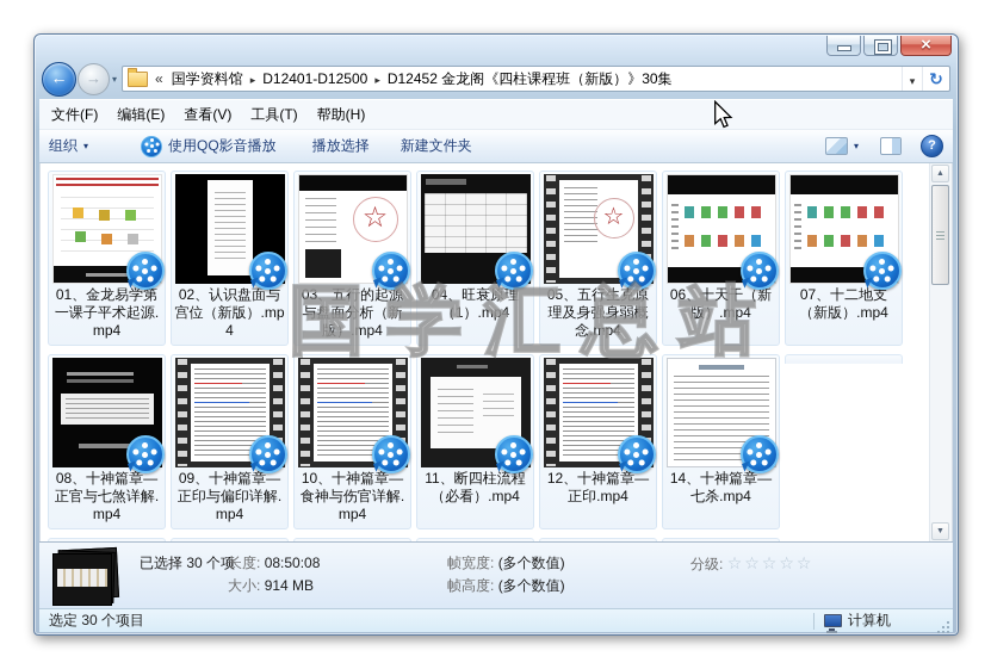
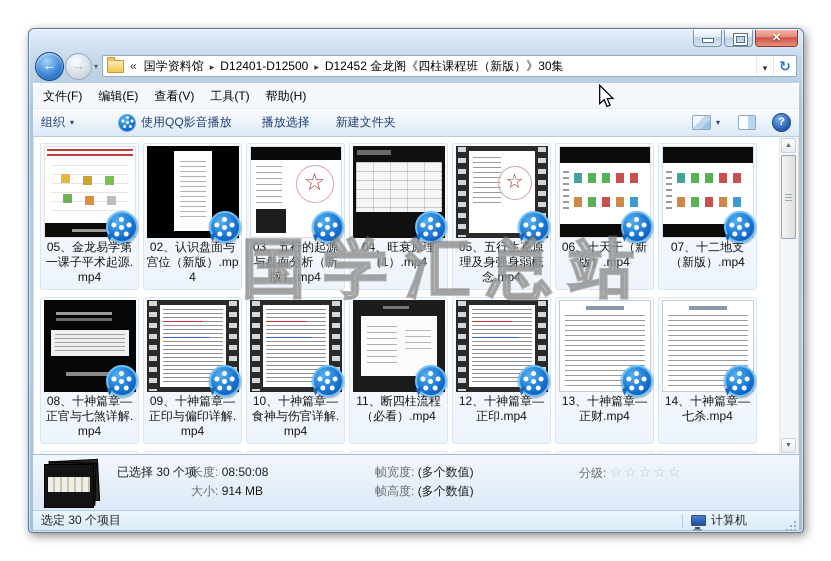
  ←
  →
  ▾
  国学资料馆 ▸ D12401-D12500 ▸ D12452 金龙阁《四柱课程班（新版）》30集
  文件(F)
  编辑(E)
  查看(V)
  工具(T)
  帮助(H)
  组织
  使用QQ影音播放
  播放选择
  新建文件夹
- 01、金龙易学第一课子平术起源.mp4
+ 05、金龙易学第一课子平术起源.mp4
  02、认识盘面与宫位（新版）.mp4
  03、五行的起源与盘面分析（新版）.mp4
  04、旺衰原理（1）.mp4
  05、五行生克原理及身强身弱概念.mp4
  06、十天干（新版）.mp4
  07、十二地支（新版）.mp4
  08、十神篇章—正官与七煞详解.mp4
  09、十神篇章—正印与偏印详解.mp4
  10、十神篇章—食神与伤官详解.mp4
  11、断四柱流程（必看）.mp4
  12、十神篇章—正印.mp4
+ 13、十神篇章—正财.mp4
  14、十神篇章—七杀.mp4
  国学汇总站
  已选择 30 个项
  长度: 08:50:08
  大小: 914 MB
  帧宽度: (多个数值)
  帧高度: (多个数值)
  分级: ☆☆☆☆☆
  选定 30 个项目
  计算机
